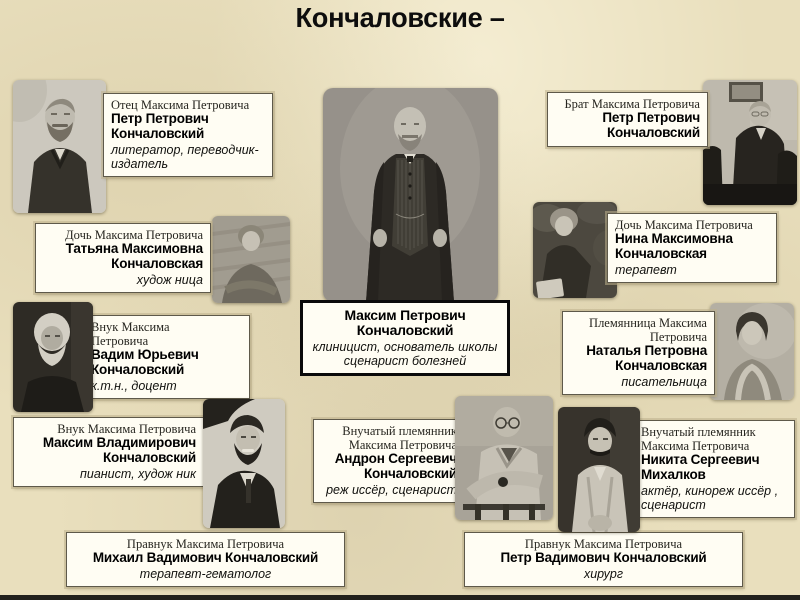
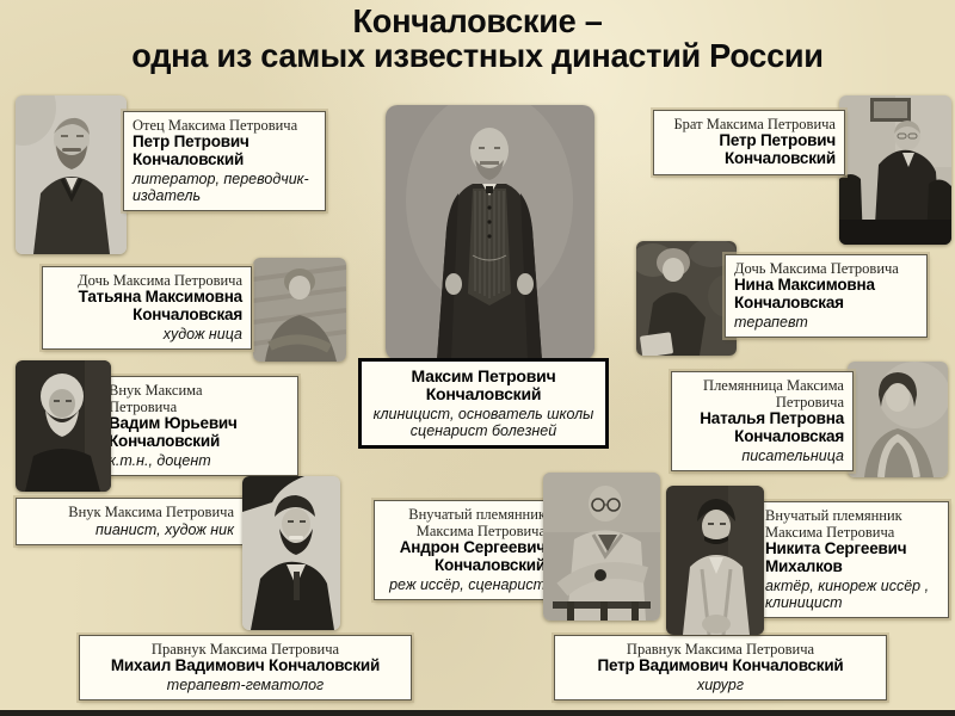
  Кончаловские –
+ одна из самых известных династий России
  Отец Максима Петровича
  Петр Петрович Кончаловский
  литератор, переводчик-издатель
  Брат Максима Петровича
  Петр Петрович Кончаловский
  Дочь Максима Петровича
  Татьяна Максимовна Кончаловская
  худож ница
  Дочь Максима Петровича
  Нина Максимовна Кончаловская
  терапевт
  Внук Максима Петровича
  Вадим Юрьевич Кончаловский
  к.т.н., доцент
  Максим Петрович Кончаловский
  клиницист, основатель школы сценарист болезней
  Племянница Максима Петровича
  Наталья Петровна Кончаловская
  писательница
  Внук Максима Петровича
- Максим Владимирович Кончаловский
  пианист, худож ник
  Внучатый племянник Максима Петровича
  Андрон Сергеевич Кончаловский
  реж иссёр, сценарист
  Внучатый племянник Максима Петровича
  Никита Сергеевич Михалков
- актёр, кинореж иссёр , сценарист
+ актёр, кинореж иссёр , клиницист
  Правнук Максима Петровича
  Михаил Вадимович Кончаловский
  терапевт-гематолог
  Правнук Максима Петровича
  Петр Вадимович Кончаловский
  хирург
